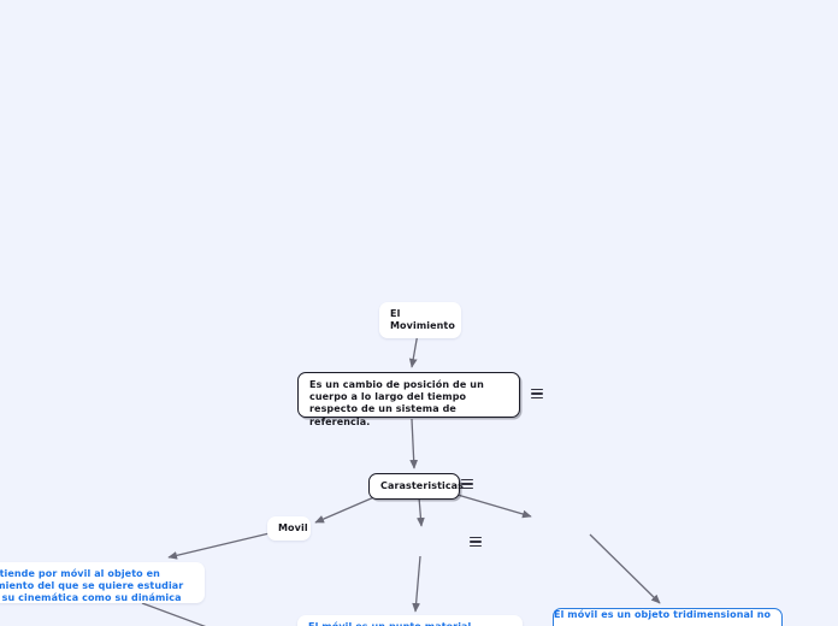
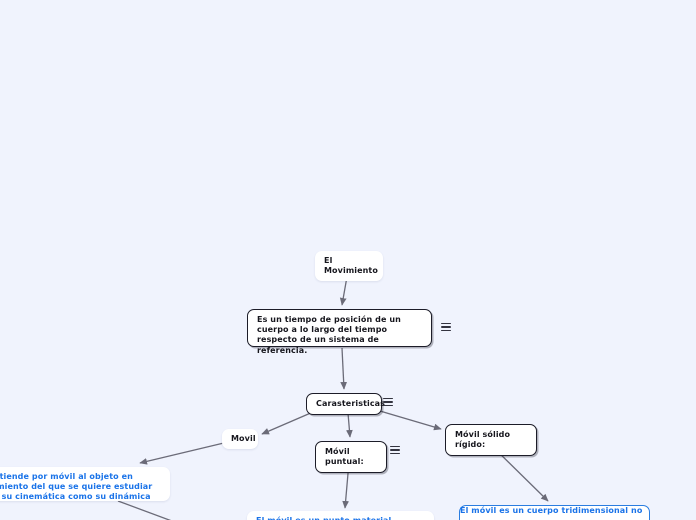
  El Movimiento
- Es un cambio de posición de un cuerpo a lo largo del tiempo respecto de un sistema de referencia.
+ Es un tiempo de posición de un cuerpo a lo largo del tiempo respecto de un sistema de referencia.
  Carasteristica
  Movil
+ Móvil puntual:
+ Móvil sólido rígido:
  tiende por móvil al objeto en miento del que se quiere estudiar su cinemática como su dinámica
- El móvil es un objeto tridimensional no
+ El móvil es un cuerpo tridimensional no
